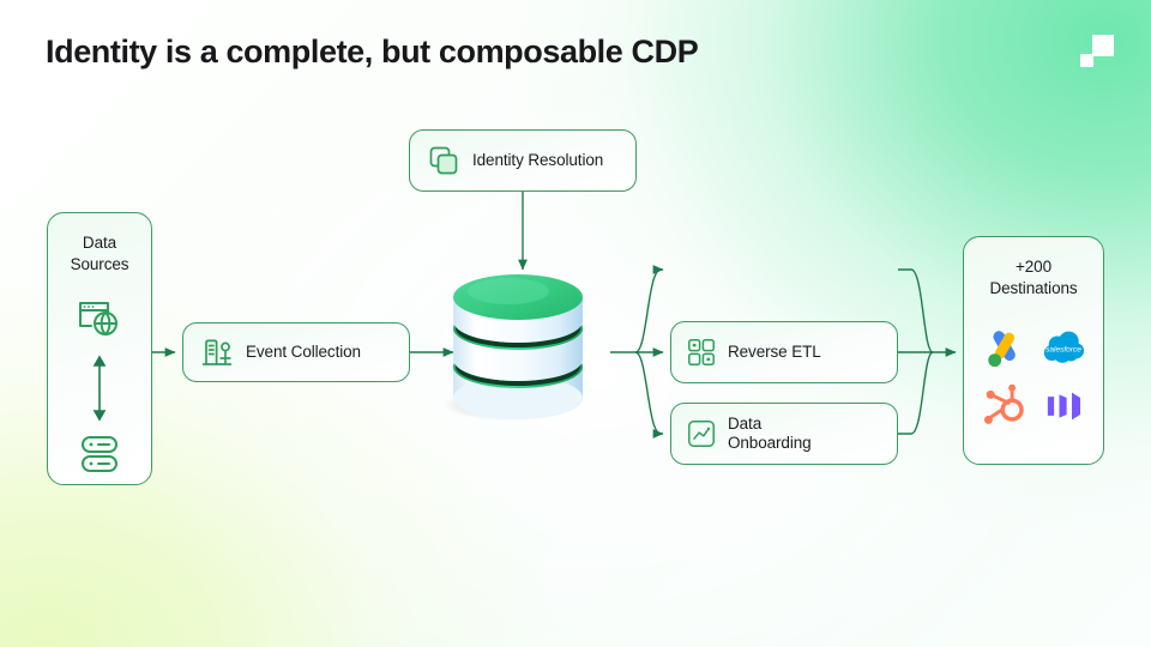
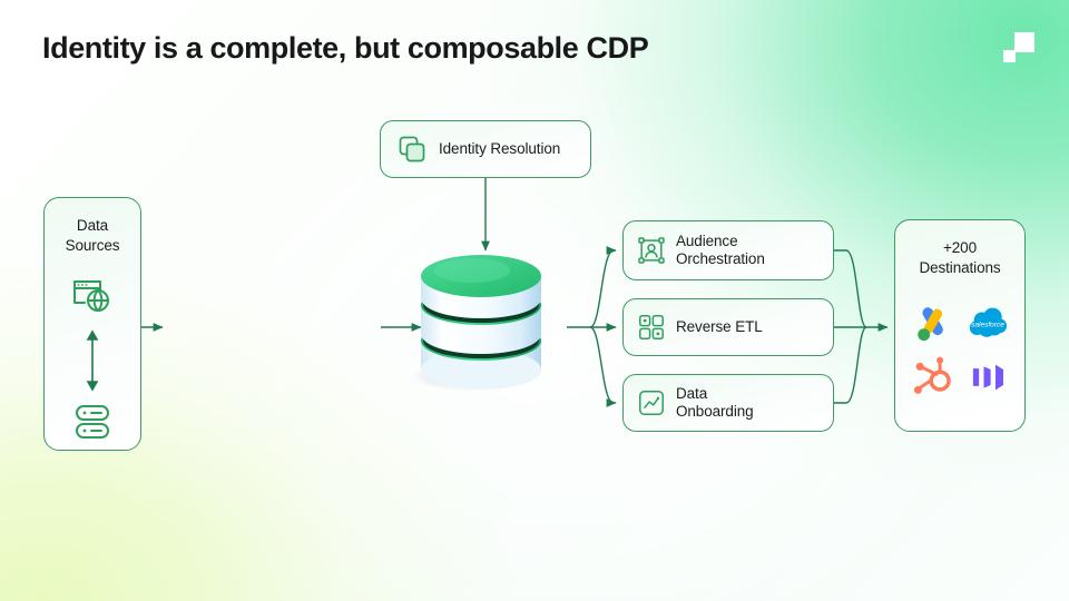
  Identity is a complete, but composable CDP
  Data
  Sources
- Event Collection
  Identity Resolution
+ Audience
+ Orchestration
  Reverse ETL
  Data
  Onboarding
  +200
  Destinations
